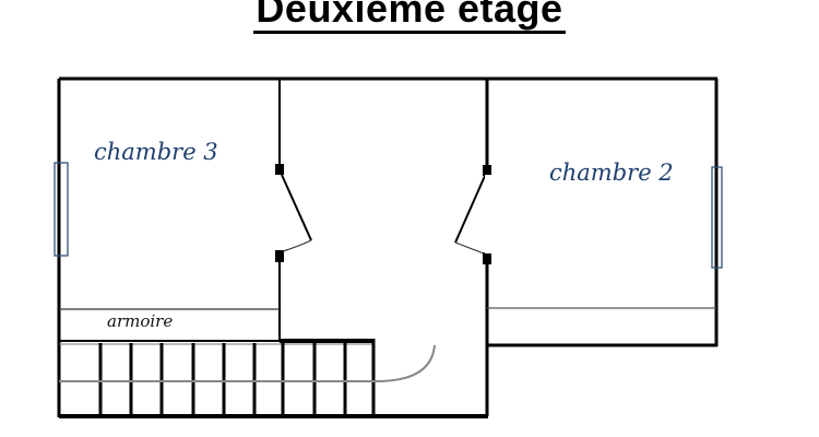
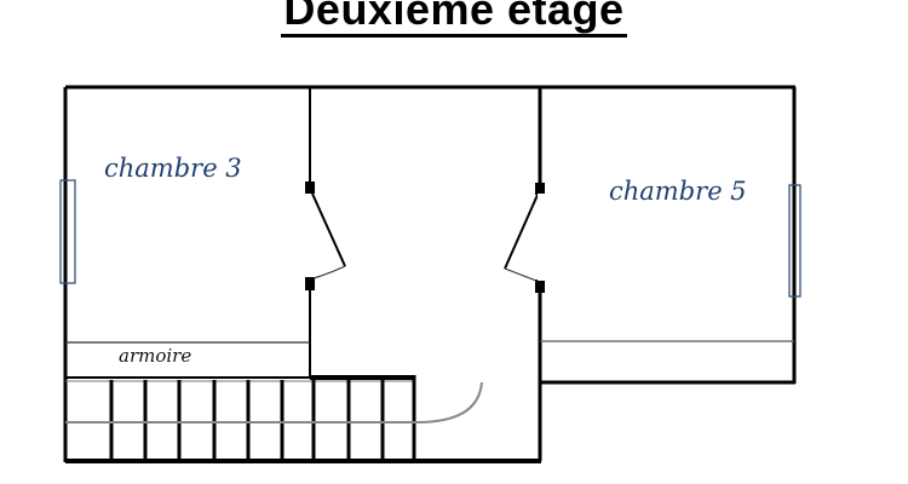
  Deuxième étage
  chambre 3
- chambre 2
+ chambre 5
  armoire
